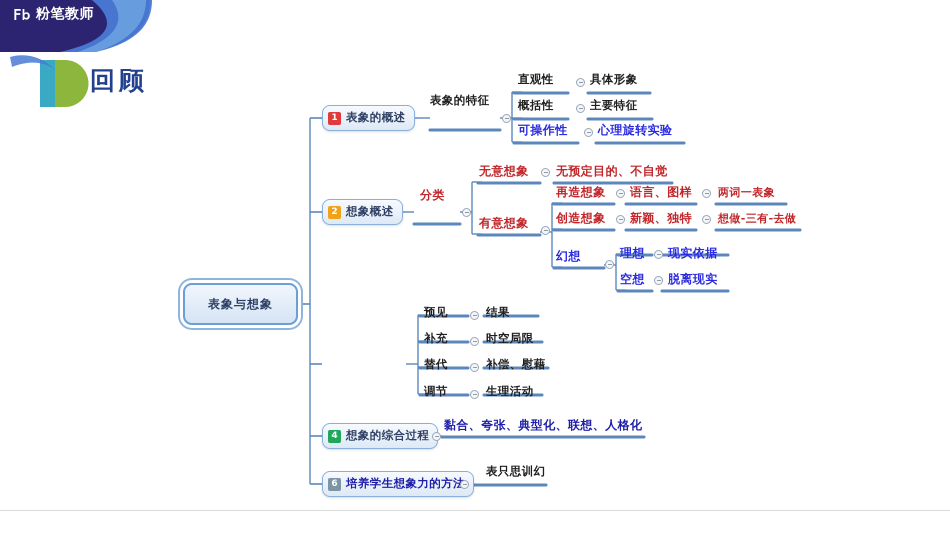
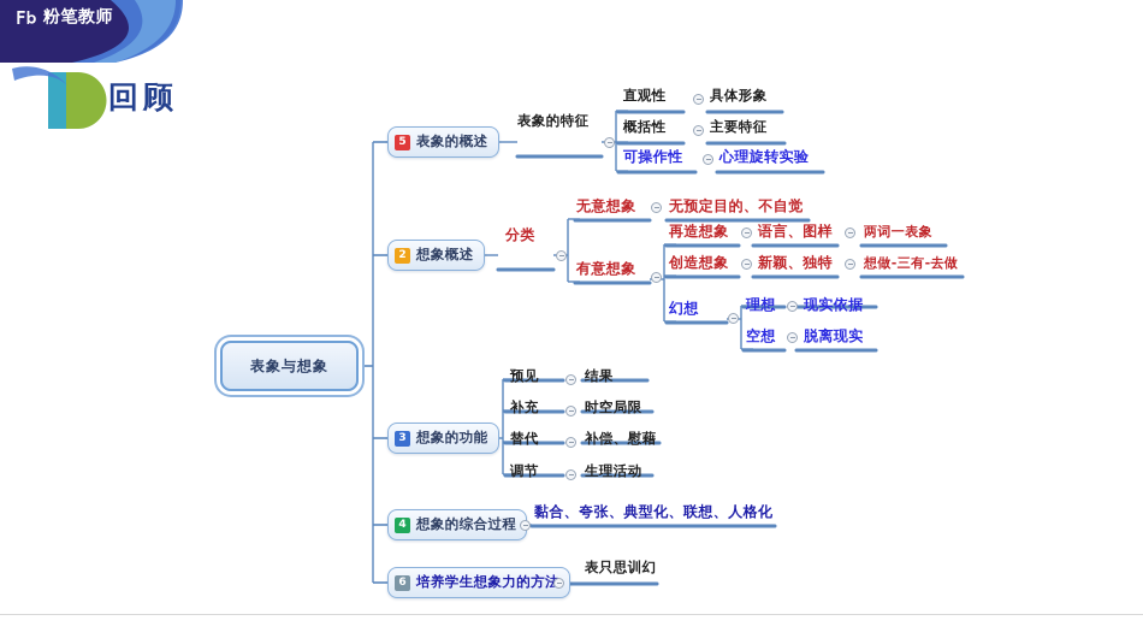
  粉笔教师
  回顾
  表象与想象
- 1
+ 5
  表象的概述
  2
  想象概述
+ 3
+ 想象的功能
  4
  想象的综合过程
  6
  培养学生想象力的方
  表象的特征
  直观性
  具体形象
  概括性
  主要特征
  可操作性
  心理旋转实验
  分类
  无意想象
  无预定目的、不自觉
  有意想象
  再造想象
  语言、图样
  两词一表象
  创造想象
  新颖、独特
  想做-三有-去做
  幻想
  理想
  现实依据
  空想
  脱离现实
  预见
  结果
  补充
  时空局限
  替代
  补偿、慰藉
  调节
  生理活动
  黏合、夸张、典型化、联想、人格化
  表只思训幻
